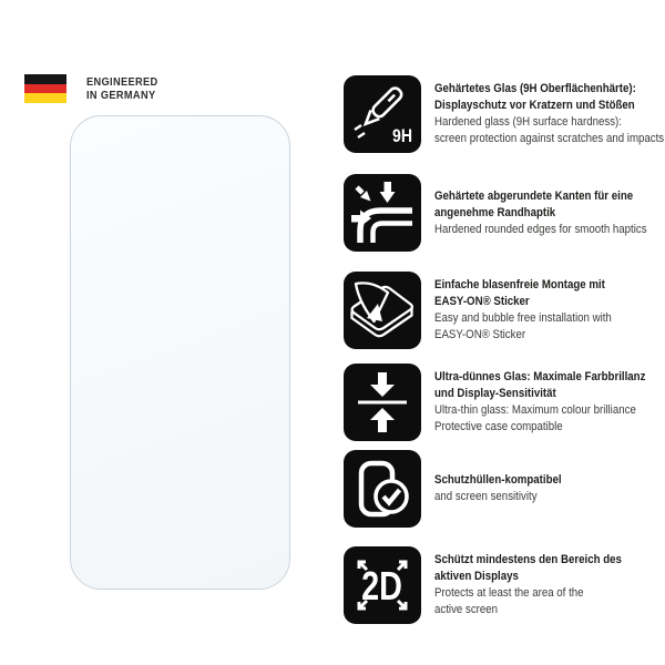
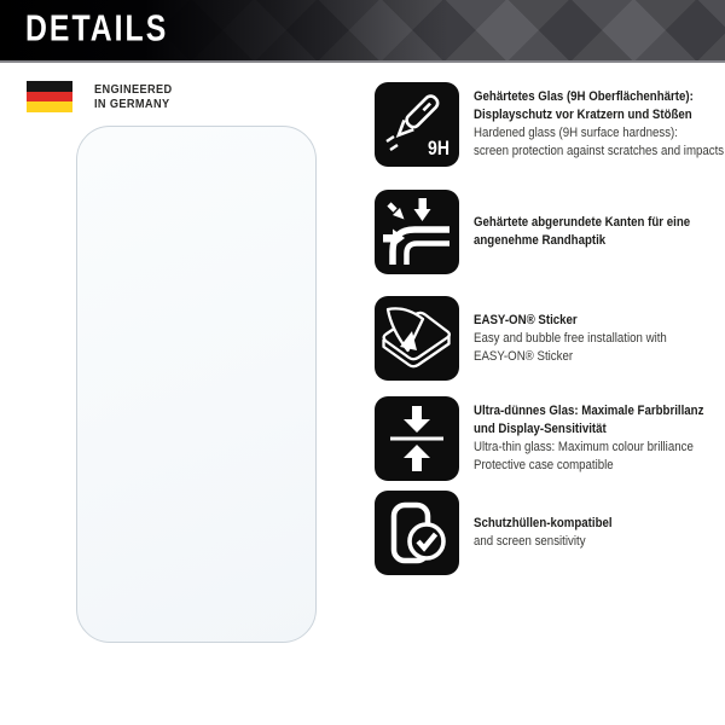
+ DETAILS
  ENGINEERED
  IN GERMANY
  9H
  Gehärtetes Glas (9H Oberflächenhärte):
  Displayschutz vor Kratzern und Stößen
  Hardened glass (9H surface hardness):
  screen protection against scratches and impacts
  Gehärtete abgerundete Kanten für eine
  angenehme Randhaptik
- Hardened rounded edges for smooth haptics
- Einfache blasenfreie Montage mit
  EASY-ON® Sticker
  Easy and bubble free installation with
  EASY-ON® Sticker
  Ultra-dünnes Glas: Maximale Farbbrillanz
  und Display-Sensitivität
  Ultra-thin glass: Maximum colour brilliance
  Protective case compatible
  Schutzhüllen-kompatibel
  and screen sensitivity
- 2D
- Schützt mindestens den Bereich des
- aktiven Displays
- Protects at least the area of the
- active screen
